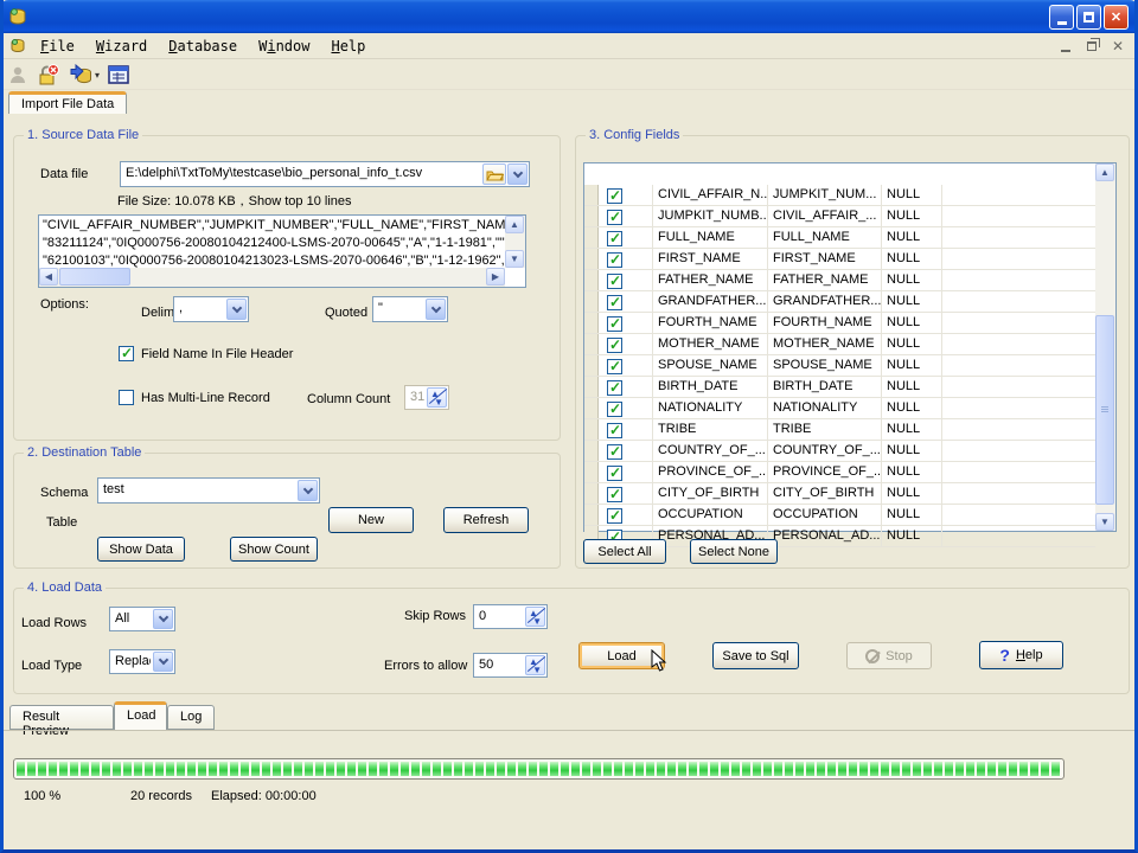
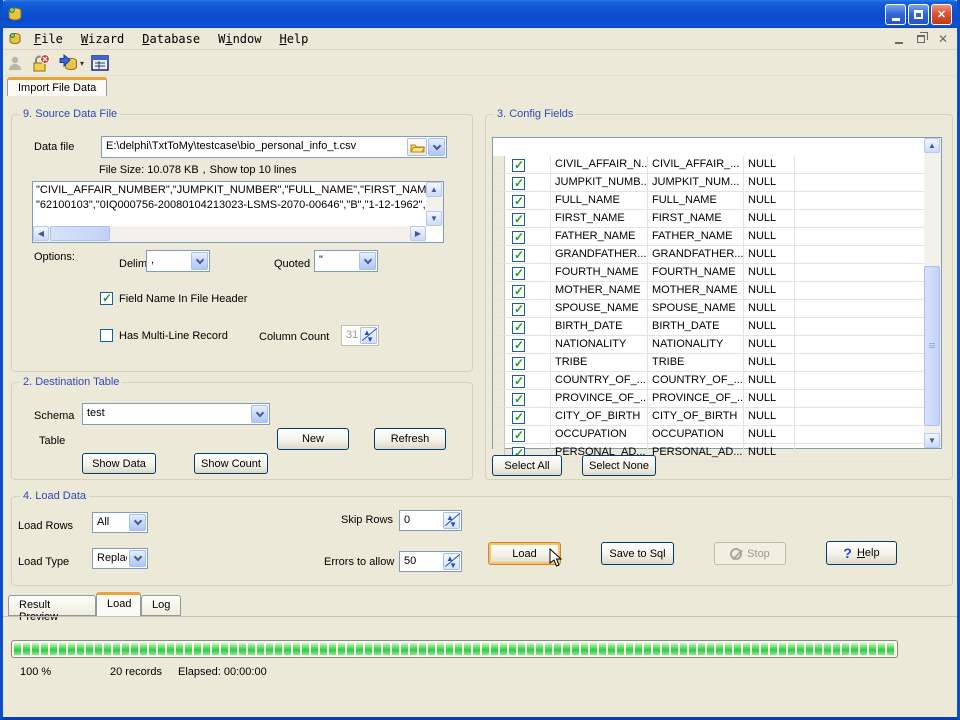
  ✕
  File
  Wizard
  Database
  Window
  Help
  ✕
  ▾
  Import File Data
- 1. Source Data File
+ 9. Source Data File
  Data file
  E:\delphi\TxtToMy\testcase\bio_personal_info_t.csv
  File Size: 10.078 KB，Show top 10 lines
  "CIVIL_AFFAIR_NUMBER","JUMPKIT_NUMBER","FULL_NAME","FIRST_NAM
- "83211124","0IQ000756-20080104212400-LSMS-2070-00645","A","1-1-1981",""
  "62100103","0IQ000756-20080104213023-LSMS-2070-00646","B","1-12-1962",
  ▲
  ▼
  ◀
  ▶
  Options:
  ,
  Quoted
  "
  Field Name In File Header
  Has Multi-Line Record
  Column Count
  31
  ▲
  ▼
  2. Destination Table
  Schema
  test
  Table
  New
  Refresh
  Show Data
  Show Count
  3. Config Fields
  CIVIL_AFFAIR_N..
- JUMPKIT_NUM...
+ CIVIL_AFFAIR_...
  NULL
  JUMPKIT_NUMB..
- CIVIL_AFFAIR_...
+ JUMPKIT_NUM...
  NULL
  FULL_NAME
  FULL_NAME
  NULL
  FIRST_NAME
  FIRST_NAME
  NULL
  FATHER_NAME
  FATHER_NAME
  NULL
  GRANDFATHER...
  GRANDFATHER...
  NULL
  FOURTH_NAME
  FOURTH_NAME
  NULL
  MOTHER_NAME
  MOTHER_NAME
  NULL
  SPOUSE_NAME
  SPOUSE_NAME
  NULL
  BIRTH_DATE
  BIRTH_DATE
  NULL
  NATIONALITY
  NATIONALITY
  NULL
  TRIBE
  TRIBE
  NULL
  COUNTRY_OF_...
  COUNTRY_OF_...
  NULL
  PROVINCE_OF_...
  PROVINCE_OF_..
  NULL
  CITY_OF_BIRTH
  CITY_OF_BIRTH
  NULL
  OCCUPATION
  OCCUPATION
  NULL
  PERSONAL_AD...
  PERSONAL_AD...
  NULL
  ▲
  ▼
  Select All
  Select None
  4. Load Data
  Load Rows
  All
  Load Type
  Repla
  Skip Rows
  0
  ▲
  ▼
  Errors to allow
  50
  ▲
  ▼
  Load
  Save to Sql
  Stop
  ?
  Help
  Result Preview
  Load
  Log
  100 %
  20 records
  Elapsed: 00:00:00
